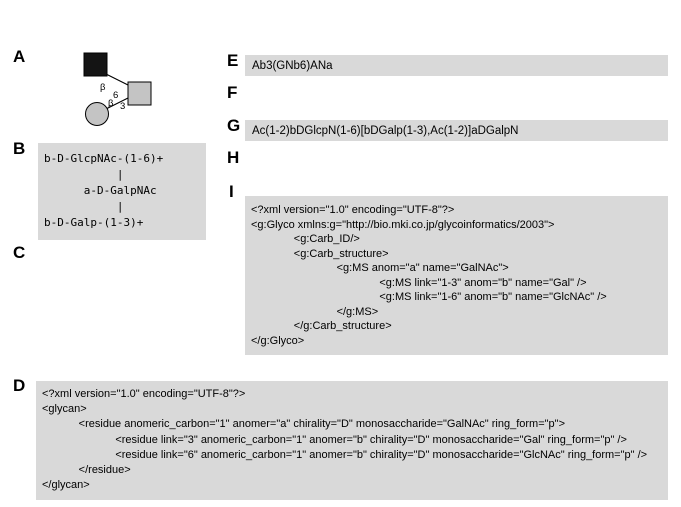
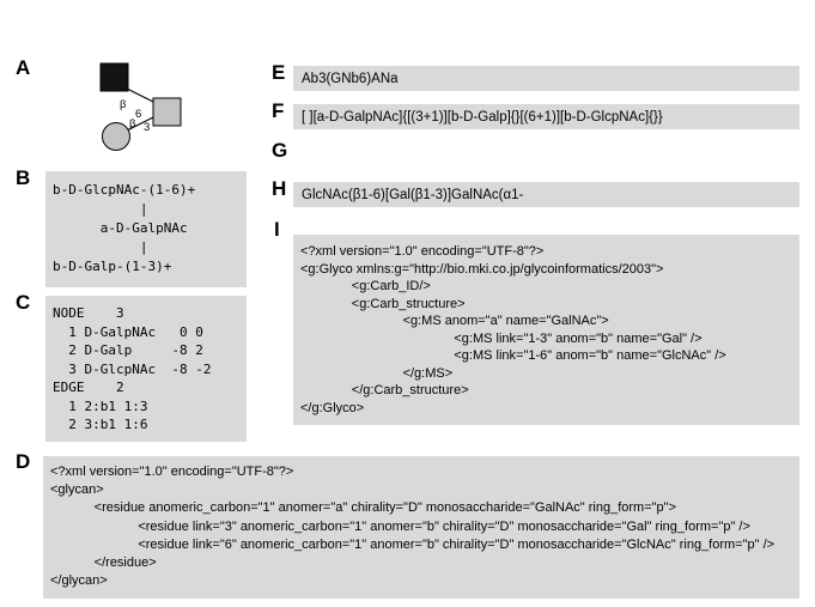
  A
  β
  6
  β
  3
  E
  Ab3(GNb6)ANa
  F
+ [ ][a-D-GalpNAc]{[(3+1)][b-D-Galp]{}[(6+1)][b-D-GlcpNAc]{}}
  G
- Ac(1-2)bDGlcpN(1-6)[bDGalp(1-3),Ac(1-2)]aDGalpN
  H
+ GlcNAc(β1-6)[Gal(β1-3)]GalNAc(α1-
  I
  <?xml version="1.0" encoding="UTF-8"?>
  <g:Glyco xmlns:g="http://bio.mki.co.jp/glycoinformatics/2003">
  <g:Carb_ID/>
  <g:Carb_structure>
  <g:MS anom="a" name="GalNAc">
  <g:MS link="1-3" anom="b" name="Gal" />
  <g:MS link="1-6" anom="b" name="GlcNAc" />
  </g:MS>
  </g:Carb_structure>
  </g:Glyco>
  B
  b-D-GlcpNAc-(1-6)+
  |
  a-D-GalpNAc
  |
  b-D-Galp-(1-3)+
  C
+ NODE 3
+ 1 D-GalpNAc 0 0
+ 2 D-Galp -8 2
+ 3 D-GlcpNAc -8 -2
+ EDGE 2
+ 1 2:b1 1:3
+ 2 3:b1 1:6
  D
  <?xml version="1.0" encoding="UTF-8"?>
  <glycan>
  <residue anomeric_carbon="1" anomer="a" chirality="D" monosaccharide="GalNAc" ring_form="p">
  <residue link="3" anomeric_carbon="1" anomer="b" chirality="D" monosaccharide="Gal" ring_form="p" />
  <residue link="6" anomeric_carbon="1" anomer="b" chirality="D" monosaccharide="GlcNAc" ring_form="p" />
  </residue>
  </glycan>
